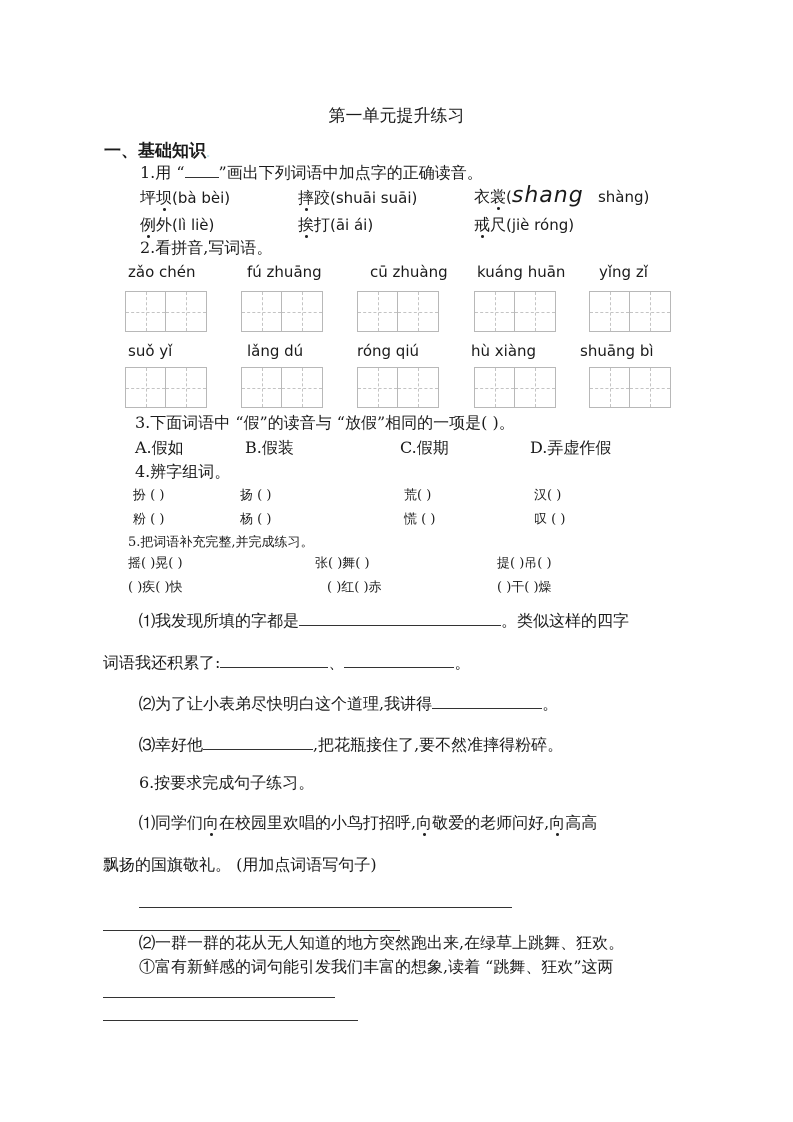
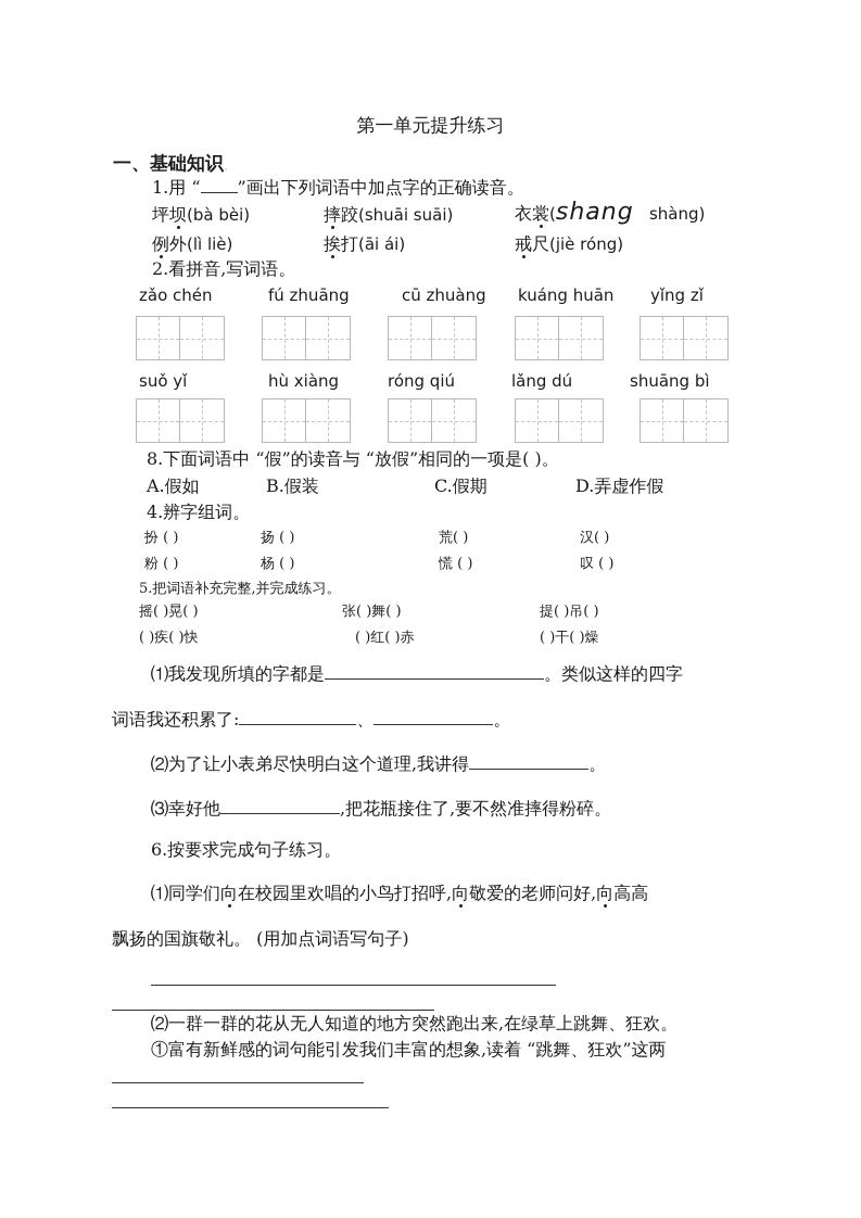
  第一单元提升练习
  一、基础知识。
  1.用 “ ”画出下列词语中加点字的正确读音。
  坪坝(bà bèi)
  摔跤(shuāi suāi)
  衣裳(shang shàng)
  例外(lì liè)
  挨打(āi ái)
  戒尺(jiè róng)
  2.看拼音,写词语。
  zǎo chén
  fú zhuāng
  cū zhuàng
  kuáng huān
  yǐng zǐ
  suǒ yǐ
- lǎng dú
+ hù xiàng
  róng qiú
- hù xiàng
+ lǎng dú
  shuāng bì
- 3.下面词语中 “假”的读音与 “放假”相同的一项是( )。
+ 8.下面词语中 “假”的读音与 “放假”相同的一项是( )。
  A.假如
  B.假装
  C.假期
  D.弄虚作假
  4.辨字组词。
  扮 ( )
  扬 ( )
  荒( )
  汉( )
  粉 ( )
  杨 ( )
  慌 ( )
  叹 ( )
  5.把词语补充完整,并完成练习。
  摇( )晃( )
  张( )舞( )
  提( )吊( )
  ( )疾( )快
  ( )红( )赤
  ( )干( )燥
  ⑴我发现所填的字都是 。类似这样的四字
  词语我还积累了: 、 。
  ⑵为了让小表弟尽快明白这个道理,我讲得 。
  ⑶幸好他 ,把花瓶接住了,要不然准摔得粉碎。
  6.按要求完成句子练习。
  ⑴同学们向在校园里欢唱的小鸟打招呼,向敬爱的老师问好,向高高
  飘扬的国旗敬礼。 (用加点词语写句子)
  ⑵一群一群的花从无人知道的地方突然跑出来,在绿草上跳舞、狂欢。
  ①富有新鲜感的词句能引发我们丰富的想象,读着 “跳舞、狂欢”这两
